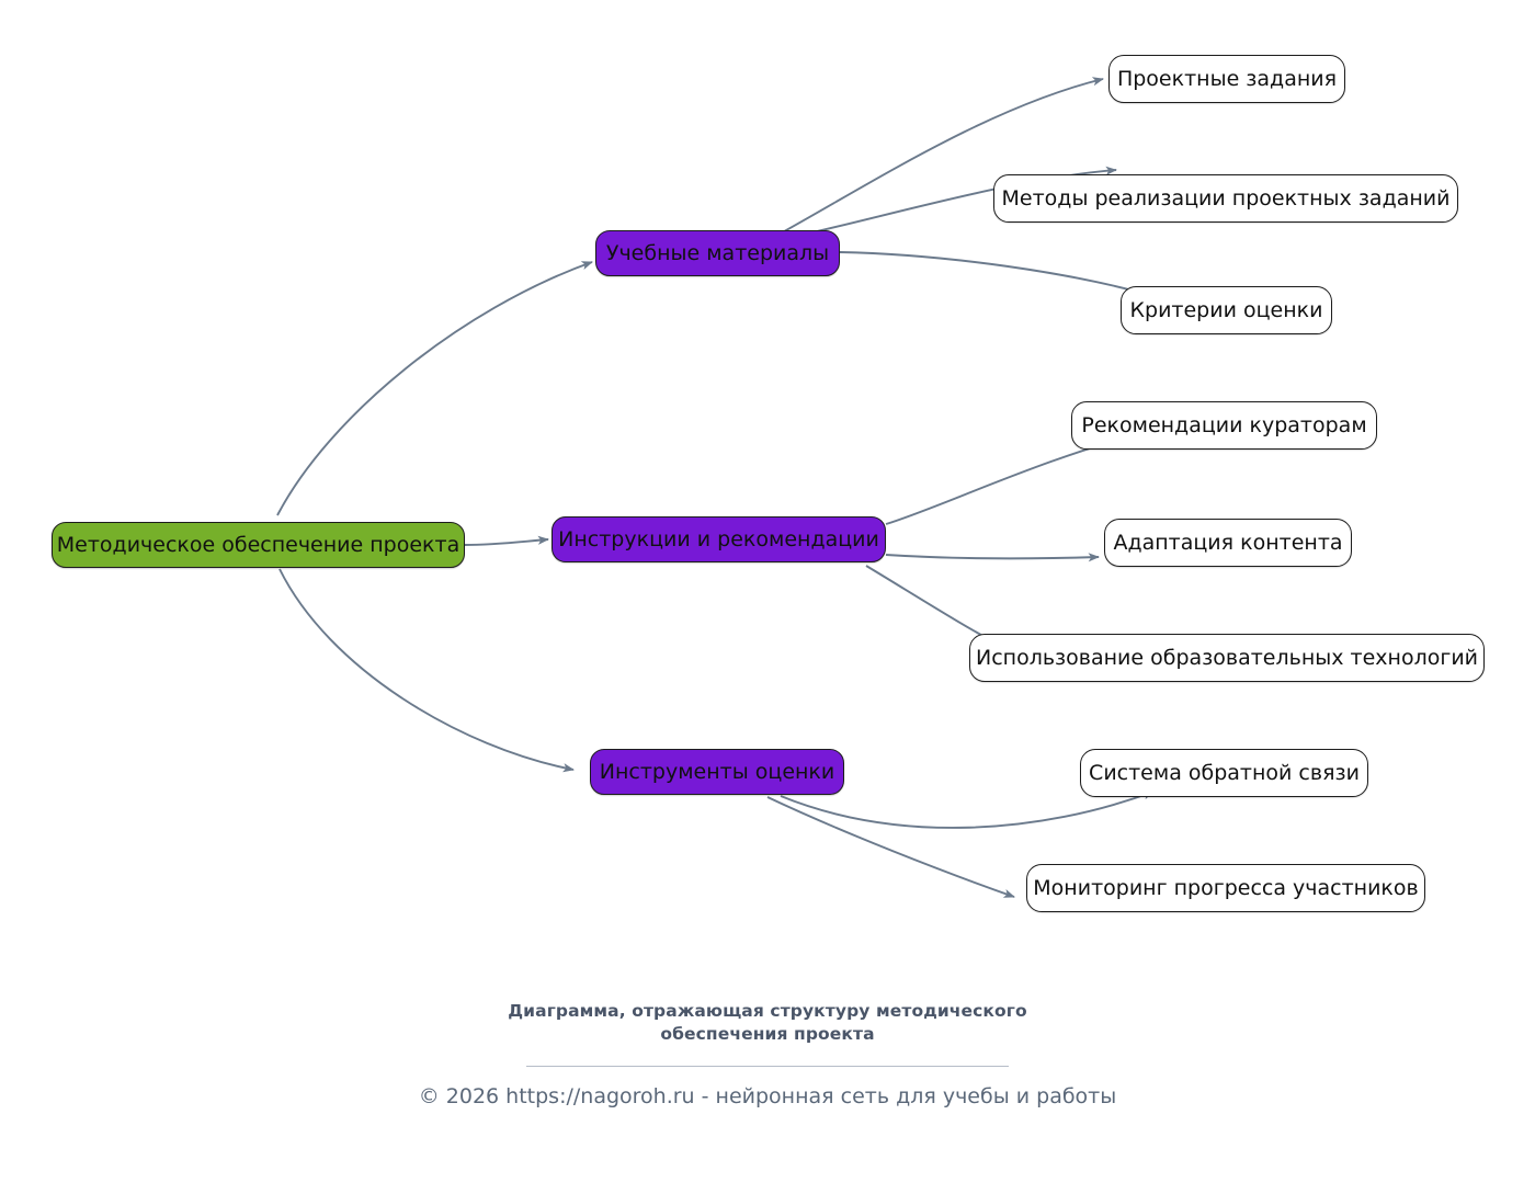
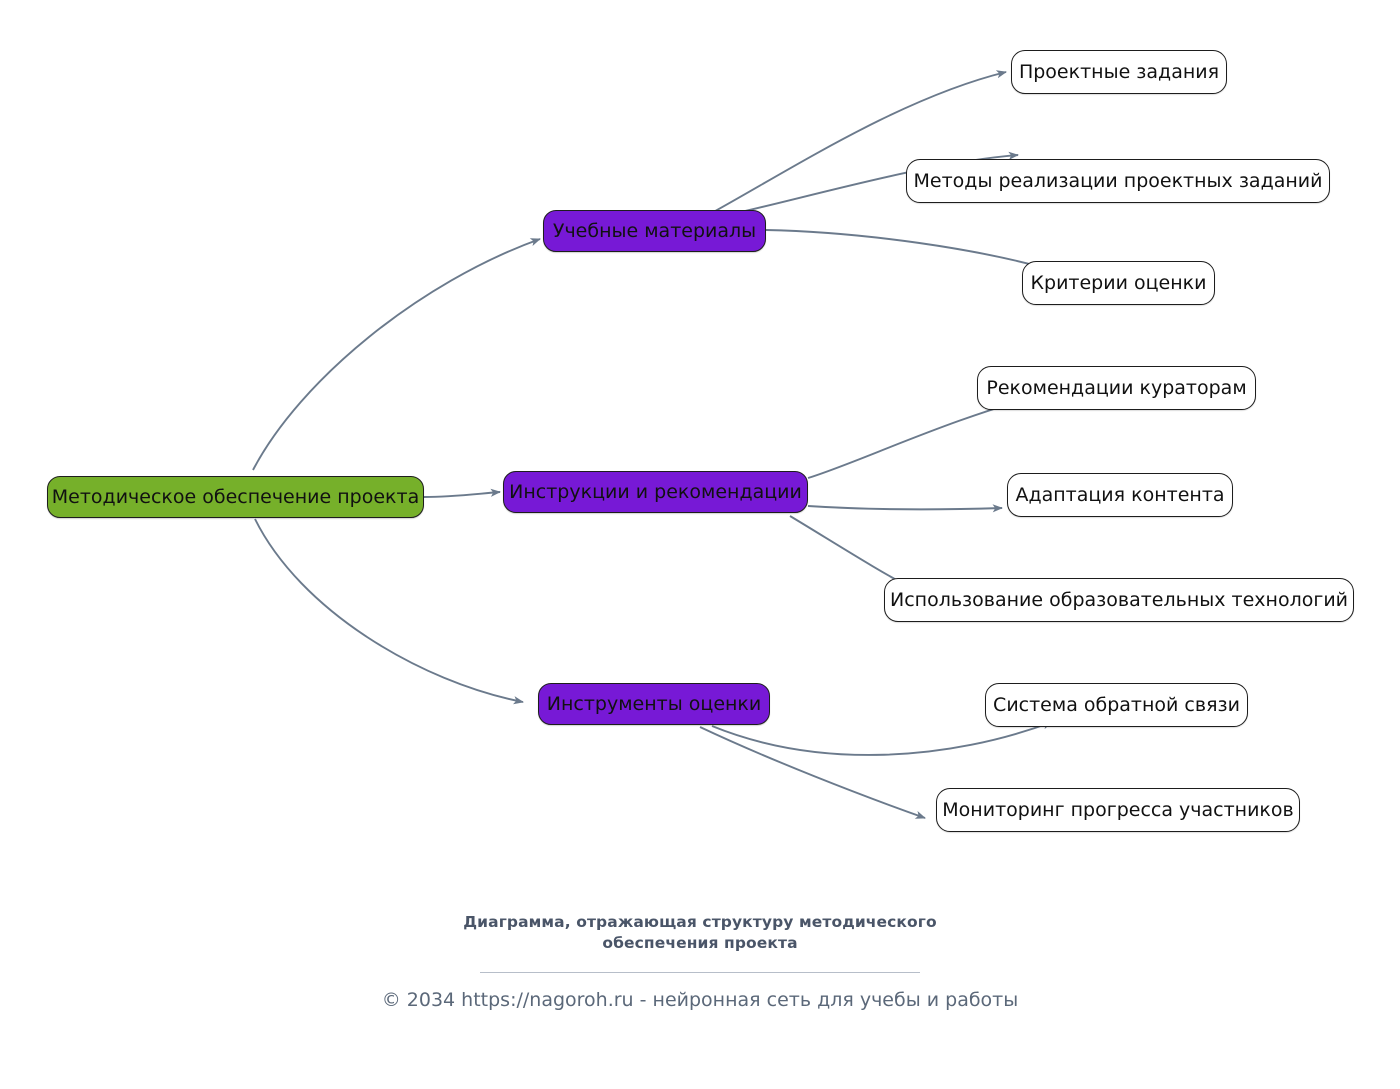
  Методическое обеспечение проекта
  Учебные материалы
  Проектные задания
  Методы реализации проектных заданий
  Критерии оценки
  Инструкции и рекомендации
  Рекомендации кураторам
  Адаптация контента
  Использование образовательных технологий
  Инструменты оценки
  Система обратной связи
  Мониторинг прогресса участников
  Диаграмма, отражающая структуру методического
  обеспечения проекта
- © 2026 https://nagoroh.ru - нейронная сеть для учебы и работы
+ © 2034 https://nagoroh.ru - нейронная сеть для учебы и работы
